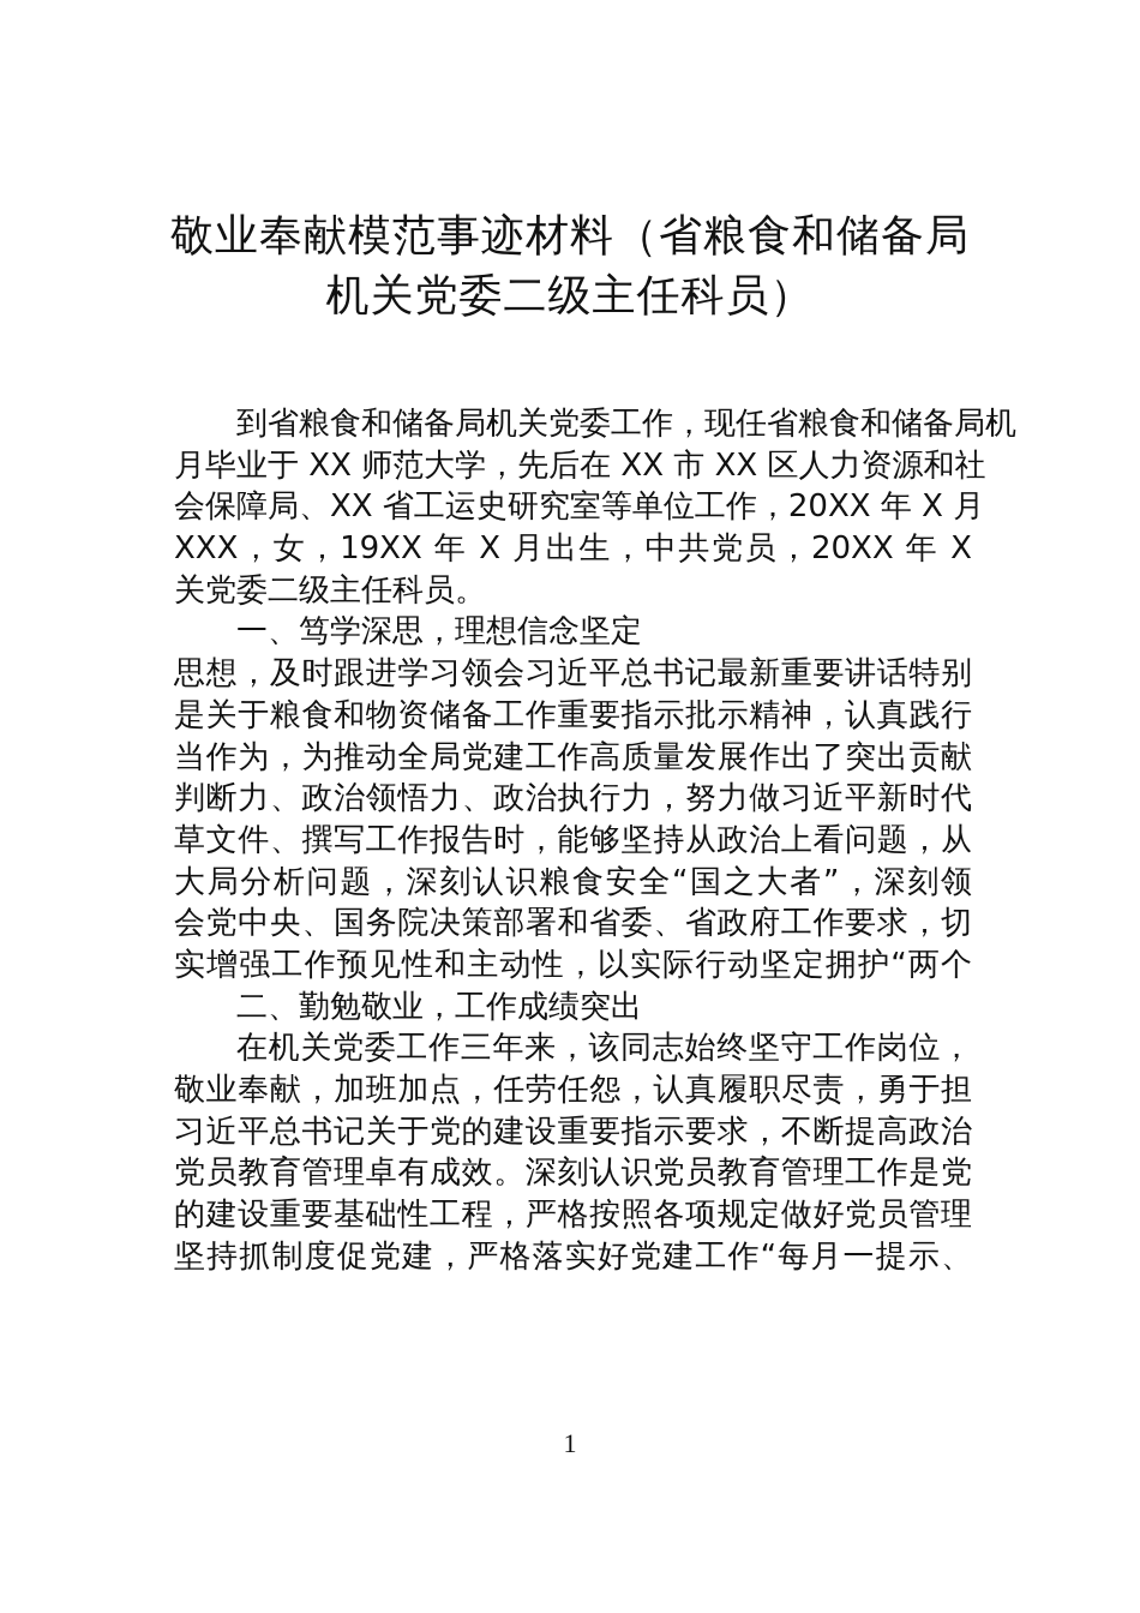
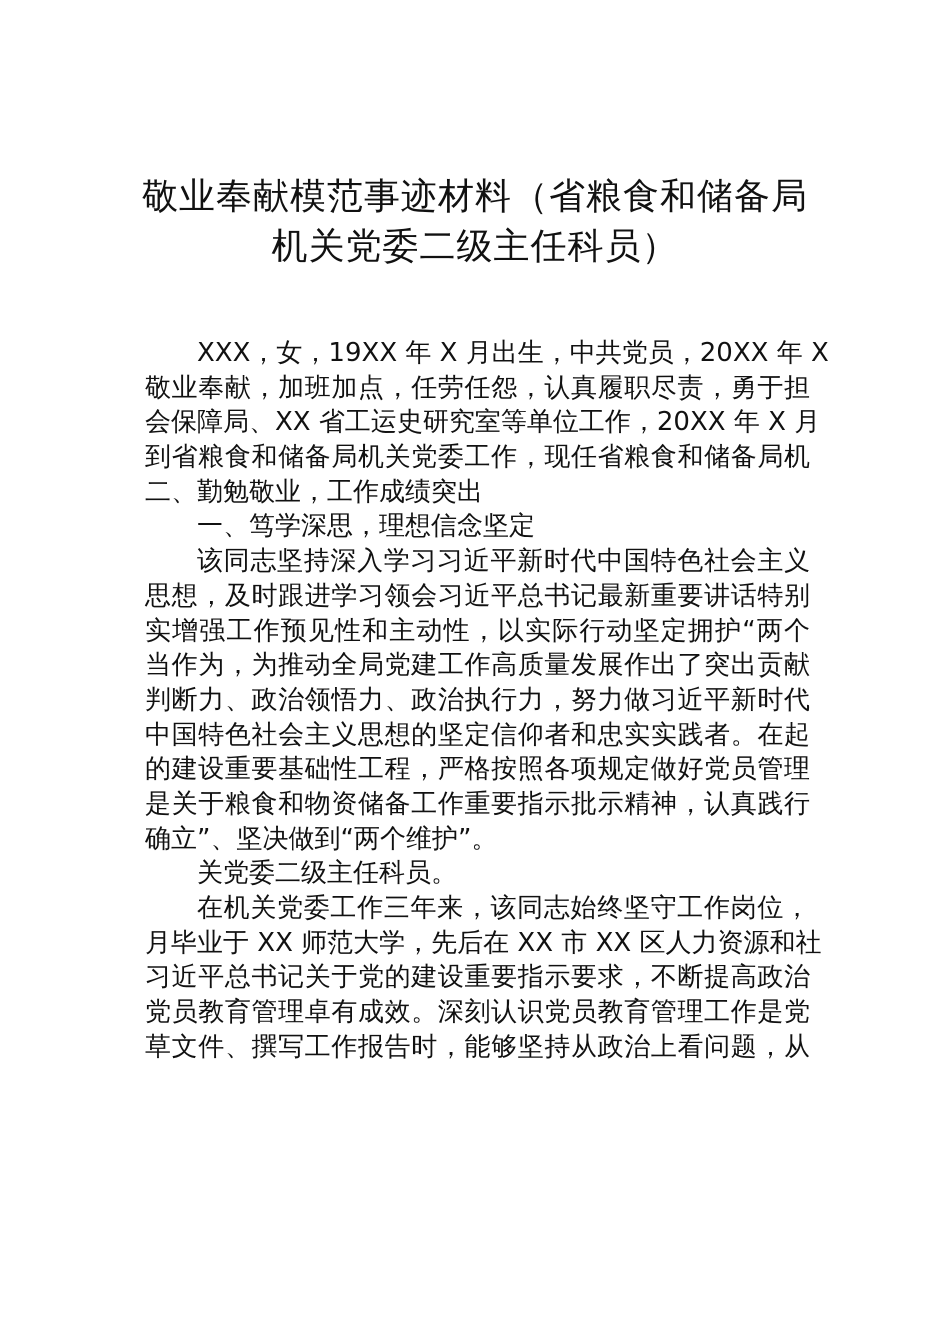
  敬业奉献模范事迹材料（省粮食和储备局
  机关党委二级主任科员）
- 到省粮食和储备局机关党委工作，现任省粮食和储备局机
+ XXX，女，19XX 年 X 月出生，中共党员，20XX 年 X
- 月毕业于 XX 师范大学，先后在 XX 市 XX 区人力资源和社
+ 敬业奉献，加班加点，任劳任怨，认真履职尽责，勇于担
  会保障局、XX 省工运史研究室等单位工作，20XX 年 X 月
- XXX，女，19XX 年 X 月出生，中共党员，20XX 年 X
+ 到省粮食和储备局机关党委工作，现任省粮食和储备局机
- 关党委二级主任科员。
+ 二、勤勉敬业，工作成绩突出
  一、笃学深思，理想信念坚定
+ 该同志坚持深入学习习近平新时代中国特色社会主义
  思想，及时跟进学习领会习近平总书记最新重要讲话特别
- 是关于粮食和物资储备工作重要指示批示精神，认真践行
+ 实增强工作预见性和主动性，以实际行动坚定拥护“两个
  当作为，为推动全局党建工作高质量发展作出了突出贡献
  判断力、政治领悟力、政治执行力，努力做习近平新时代
+ 中国特色社会主义思想的坚定信仰者和忠实实践者。在起
- 草文件、撰写工作报告时，能够坚持从政治上看问题，从
+ 的建设重要基础性工程，严格按照各项规定做好党员管理
- 大局分析问题，深刻认识粮食安全“国之大者”，深刻领
- 会党中央、国务院决策部署和省委、省政府工作要求，切
- 实增强工作预见性和主动性，以实际行动坚定拥护“两个
+ 是关于粮食和物资储备工作重要指示批示精神，认真践行
+ 确立”、坚决做到“两个维护”。
- 二、勤勉敬业，工作成绩突出
+ 关党委二级主任科员。
  在机关党委工作三年来，该同志始终坚守工作岗位，
- 敬业奉献，加班加点，任劳任怨，认真履职尽责，勇于担
+ 月毕业于 XX 师范大学，先后在 XX 市 XX 区人力资源和社
  习近平总书记关于党的建设重要指示要求，不断提高政治
  党员教育管理卓有成效。深刻认识党员教育管理工作是党
- 的建设重要基础性工程，严格按照各项规定做好党员管理
+ 草文件、撰写工作报告时，能够坚持从政治上看问题，从
- 坚持抓制度促党建，严格落实好党建工作“每月一提示、
- 1
